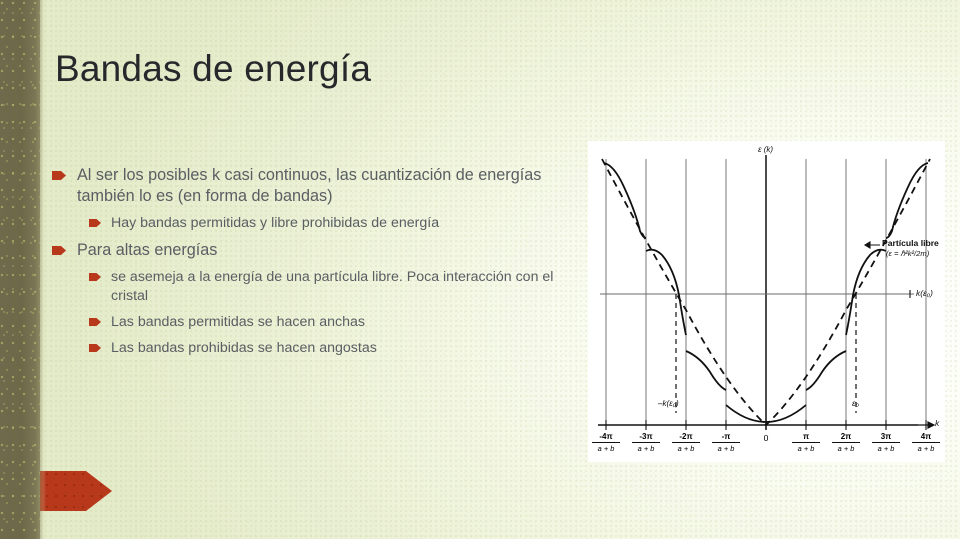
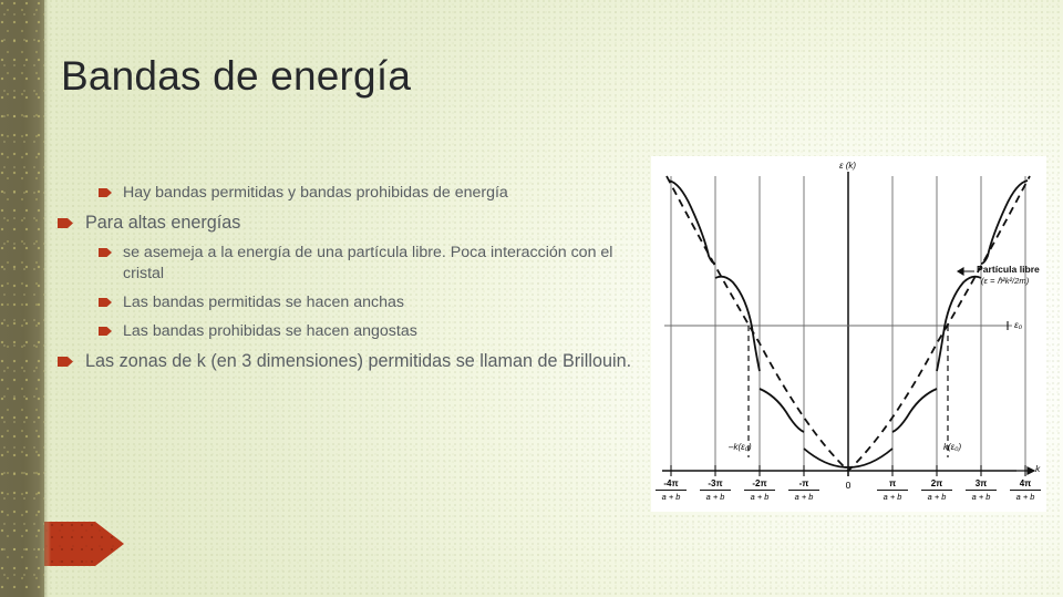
  Bandas de energía
- Al ser los posibles k casi continuos, las cuantización de energías también lo es (en forma de bandas)
- Hay bandas permitidas y libre prohibidas de energía
+ Hay bandas permitidas y bandas prohibidas de energía
  Para altas energías
  se asemeja a la energía de una partícula libre. Poca interacción con el cristal
  Las bandas permitidas se hacen anchas
  Las bandas prohibidas se hacen angostas
+ Las zonas de k (en 3 dimensiones) permitidas se llaman de Brillouin.
  ε (k)
  k
  Partícula libre
  (ε = ℏ²k²/2m)
- k(ε₀)
+ ε₀
  –k(ε₀)
- ε₀
+ k(ε₀)
  -4π
  a + b
  -3π
  a + b
  -2π
  a + b
  -π
  a + b
  0
  π
  a + b
  2π
  a + b
  3π
  a + b
  4π
  a + b
